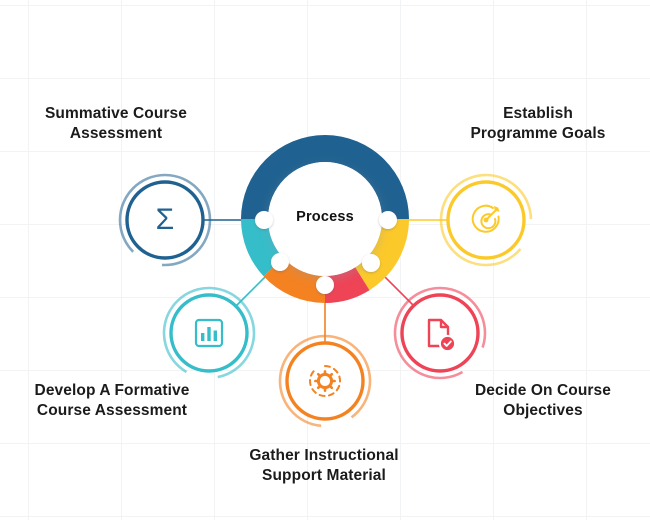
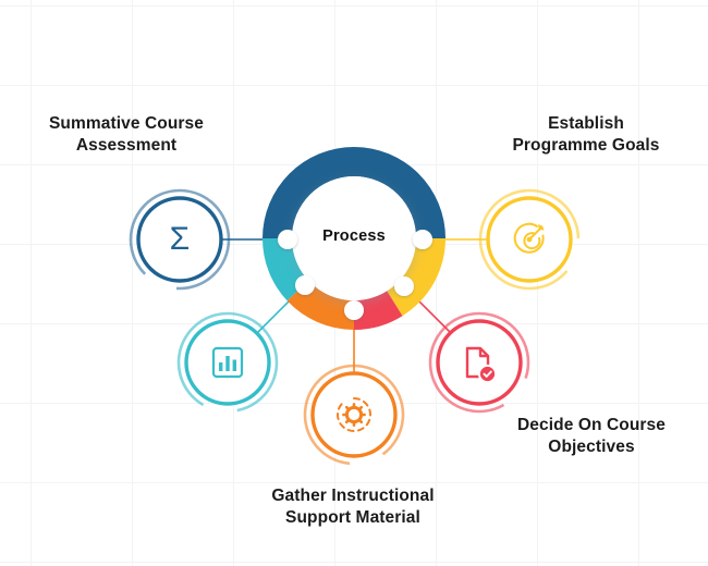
  Σ
  Process
  Summative Course
  Assessment
  Establish
  Programme Goals
- Develop A Formative
- Course Assessment
  Gather Instructional
  Support Material
  Decide On Course
  Objectives
